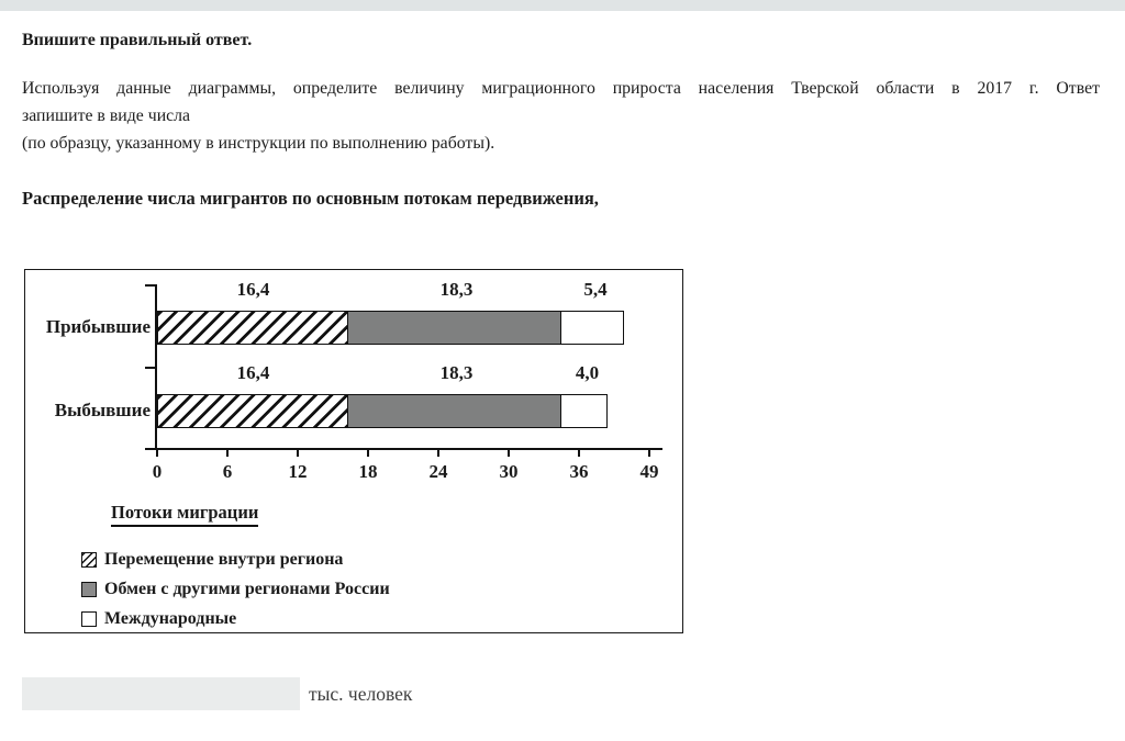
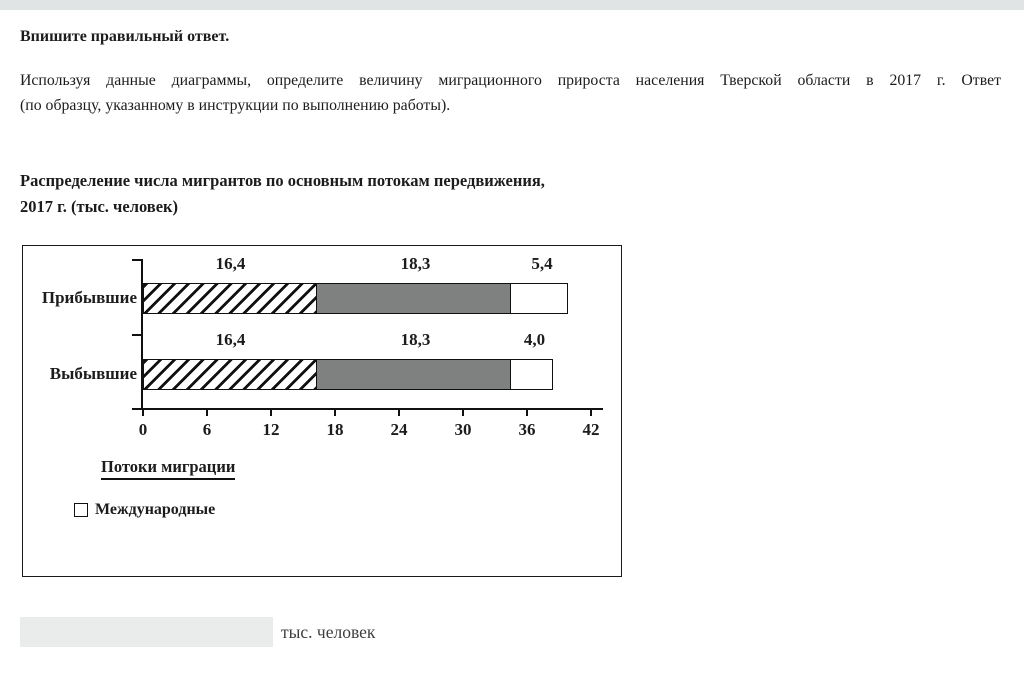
  Впишите правильный ответ.
  Используя данные диаграммы, определите величину миграционного прироста населения Тверской области в 2017 г. Ответ
- запишите в виде числа
  (по образцу, указанному в инструкции по выполнению работы).
  Распределение числа мигрантов по основным потокам передвижения,
+ 2017 г. (тыс. человек)
  16,4
  18,3
  5,4
  Прибывшие
  16,4
  18,3
  4,0
  Выбывшие
  0
  6
  12
  18
  24
  30
  36
- 49
+ 42
  Потоки миграции
- Перемещение внутри региона
- Обмен с другими регионами России
  Международные
  тыс. человек
